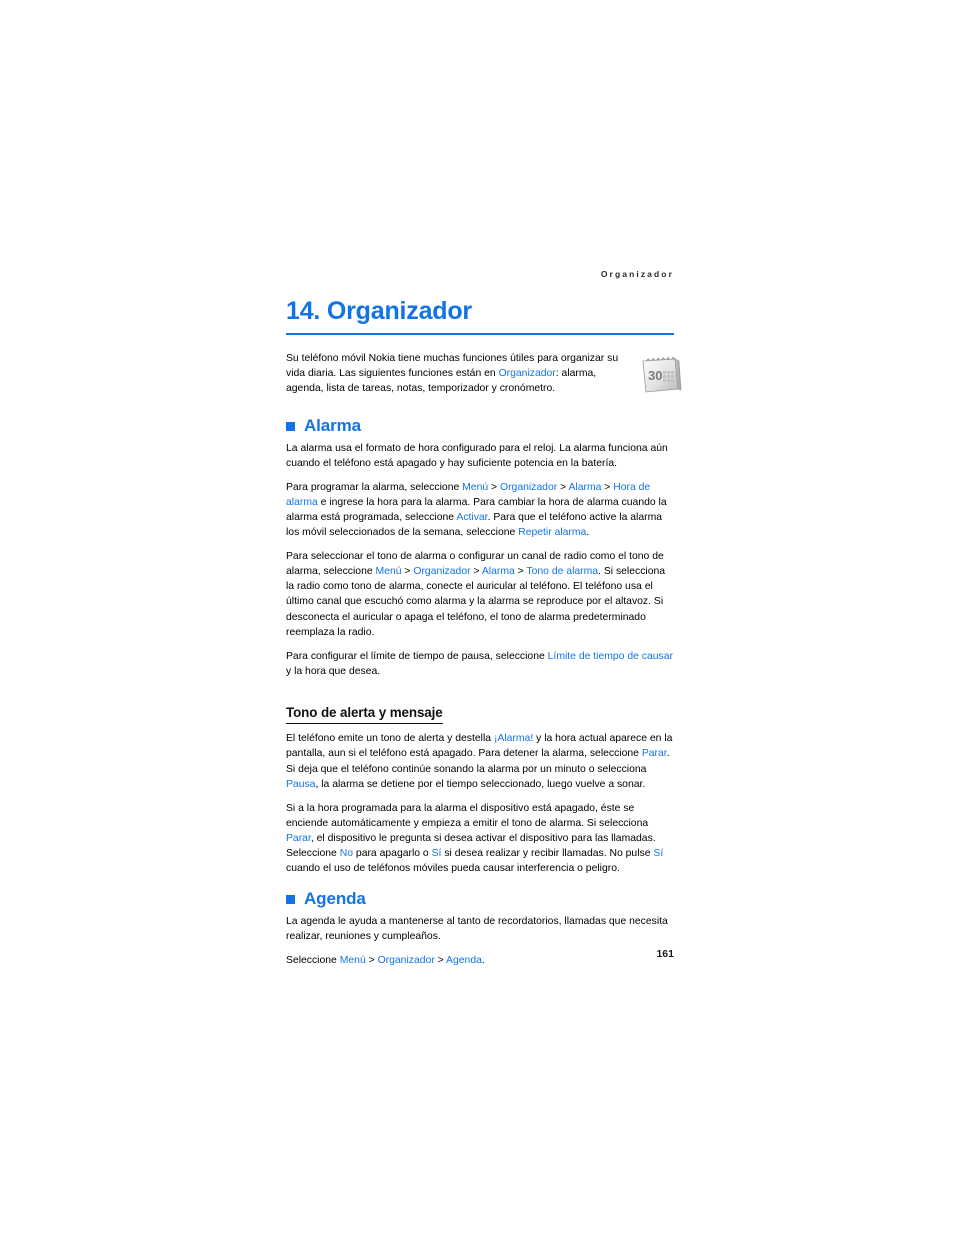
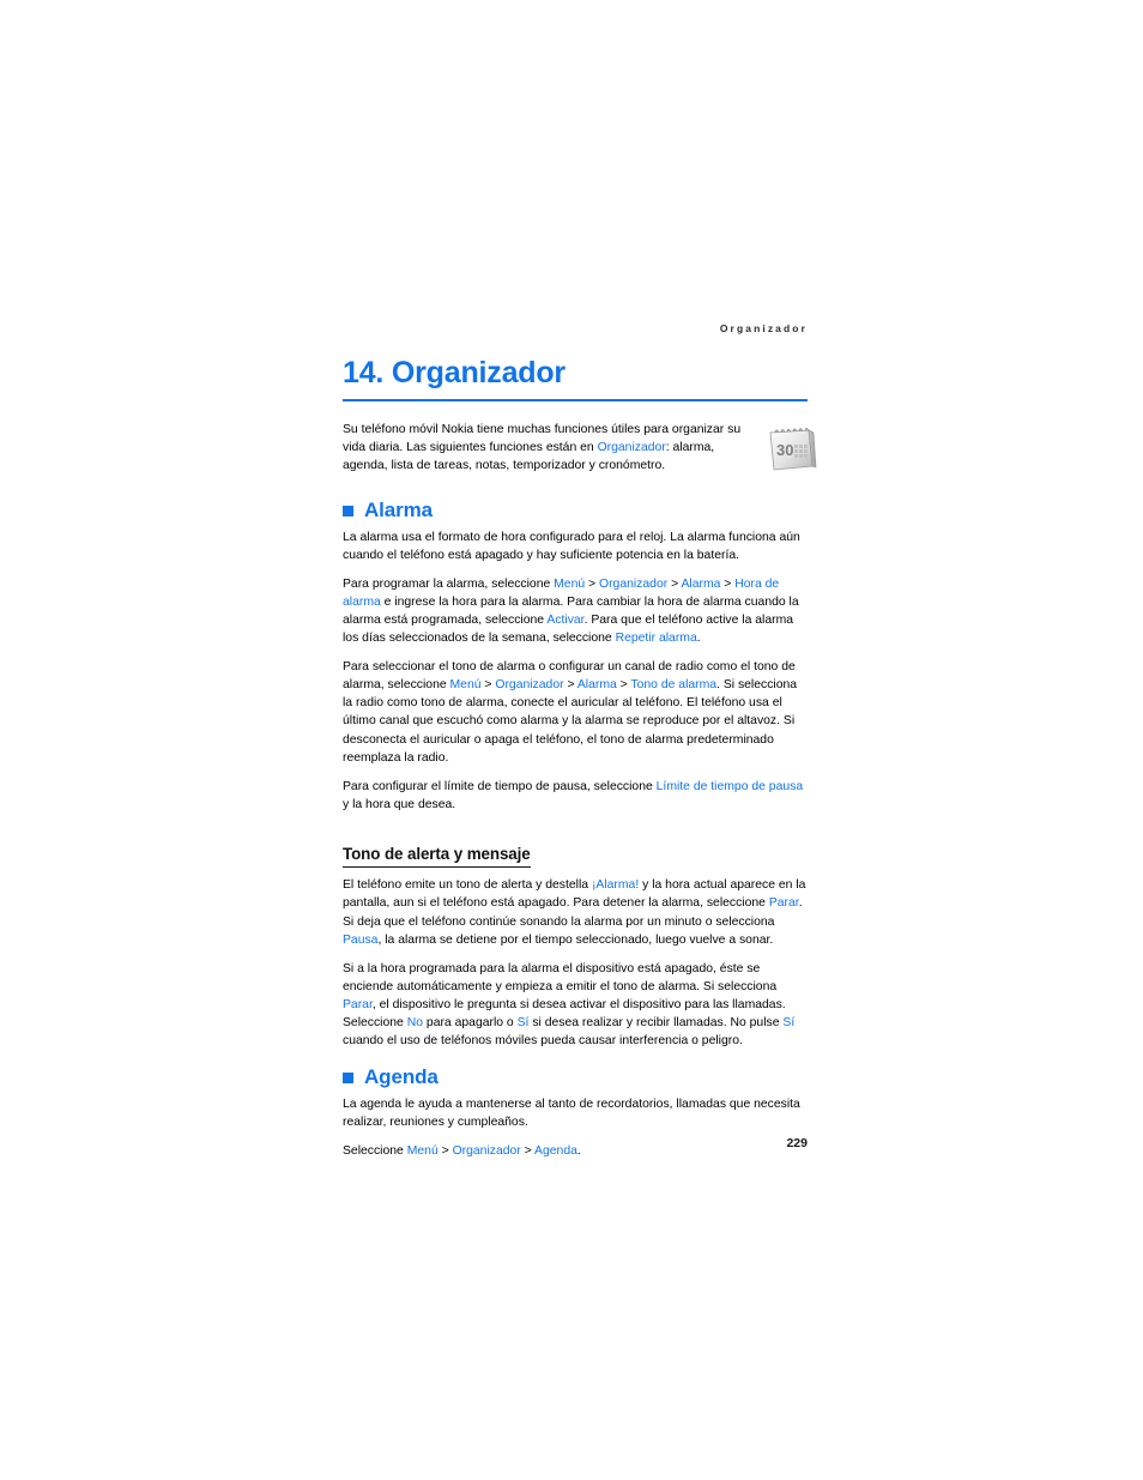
  Organizador
  14. Organizador
  Su teléfono móvil Nokia tiene muchas funciones útiles para organizar su vida diaria. Las siguientes funciones están en Organizador: alarma, agenda, lista de tareas, notas, temporizador y cronómetro.
  30
  Alarma
  La alarma usa el formato de hora configurado para el reloj. La alarma funciona aún cuando el teléfono está apagado y hay suficiente potencia en la batería.
- Para programar la alarma, seleccione Menú > Organizador > Alarma > Hora de alarma e ingrese la hora para la alarma. Para cambiar la hora de alarma cuando la alarma está programada, seleccione Activar. Para que el teléfono active la alarma los móvil seleccionados de la semana, seleccione Repetir alarma.
+ Para programar la alarma, seleccione Menú > Organizador > Alarma > Hora de alarma e ingrese la hora para la alarma. Para cambiar la hora de alarma cuando la alarma está programada, seleccione Activar. Para que el teléfono active la alarma los días seleccionados de la semana, seleccione Repetir alarma.
  Para seleccionar el tono de alarma o configurar un canal de radio como el tono de alarma, seleccione Menú > Organizador > Alarma > Tono de alarma. Si selecciona la radio como tono de alarma, conecte el auricular al teléfono. El teléfono usa el último canal que escuchó como alarma y la alarma se reproduce por el altavoz. Si desconecta el auricular o apaga el teléfono, el tono de alarma predeterminado reemplaza la radio.
- Para configurar el límite de tiempo de pausa, seleccione Límite de tiempo de causar y la hora que desea.
+ Para configurar el límite de tiempo de pausa, seleccione Límite de tiempo de pausa y la hora que desea.
  Tono de alerta y mensaje
  El teléfono emite un tono de alerta y destella ¡Alarma! y la hora actual aparece en la pantalla, aun si el teléfono está apagado. Para detener la alarma, seleccione Parar. Si deja que el teléfono continúe sonando la alarma por un minuto o selecciona Pausa, la alarma se detiene por el tiempo seleccionado, luego vuelve a sonar.
  Si a la hora programada para la alarma el dispositivo está apagado, éste se enciende automáticamente y empieza a emitir el tono de alarma. Si selecciona Parar, el dispositivo le pregunta si desea activar el dispositivo para las llamadas. Seleccione No para apagarlo o Sí si desea realizar y recibir llamadas. No pulse Sí cuando el uso de teléfonos móviles pueda causar interferencia o peligro.
  Agenda
  La agenda le ayuda a mantenerse al tanto de recordatorios, llamadas que necesita realizar, reuniones y cumpleaños.
  Seleccione Menú > Organizador > Agenda.
- 161
+ 229
